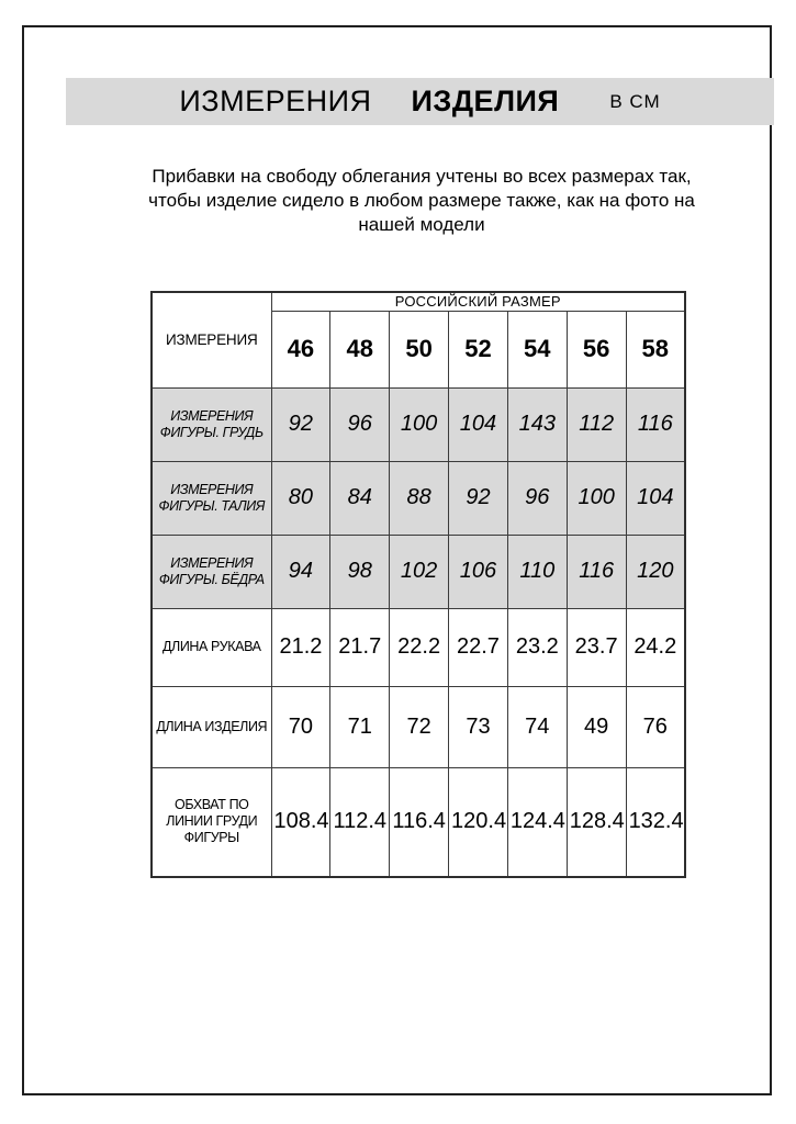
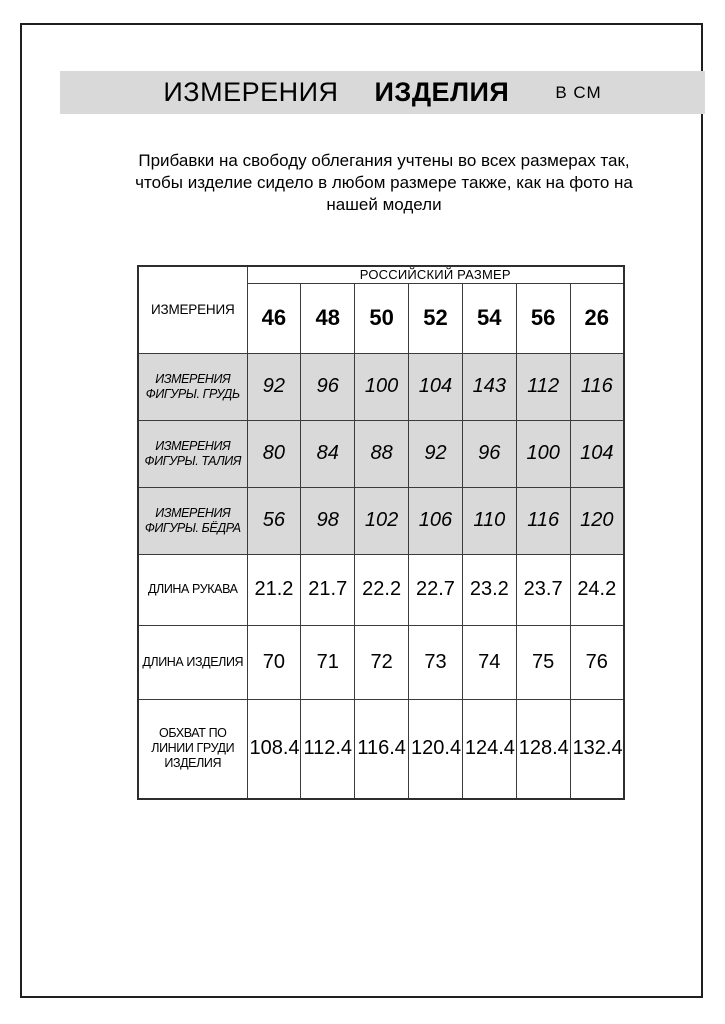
  ИЗМЕРЕНИЯ
  ИЗДЕЛИЯ
  В СМ
  Прибавки на свободу облегания учтены во всех размерах так,
  чтобы изделие сидело в любом размере также, как на фото на
  нашей модели
  ИЗМЕРЕНИЯ	РОССИЙСКИЙ РАЗМЕР
- 46	48	50	52	54	56	58
+ 46	48	50	52	54	56	26
  ИЗМЕРЕНИЯ ФИГУРЫ. ГРУДЬ	92	96	100	104	143	112	116
  ИЗМЕРЕНИЯ ФИГУРЫ. ТАЛИЯ	80	84	88	92	96	100	104
- ИЗМЕРЕНИЯ ФИГУРЫ. БЁДРА	94	98	102	106	110	116	120
+ ИЗМЕРЕНИЯ ФИГУРЫ. БЁДРА	56	98	102	106	110	116	120
  ДЛИНА РУКАВА	21.2	21.7	22.2	22.7	23.2	23.7	24.2
- ДЛИНА ИЗДЕЛИЯ	70	71	72	73	74	49	76
+ ДЛИНА ИЗДЕЛИЯ	70	71	72	73	74	75	76
- ОБХВАТ ПО ЛИНИИ ГРУДИ ФИГУРЫ	108.4	112.4	116.4	120.4	124.4	128.4	132.4
+ ОБХВАТ ПО ЛИНИИ ГРУДИ ИЗДЕЛИЯ	108.4	112.4	116.4	120.4	124.4	128.4	132.4
